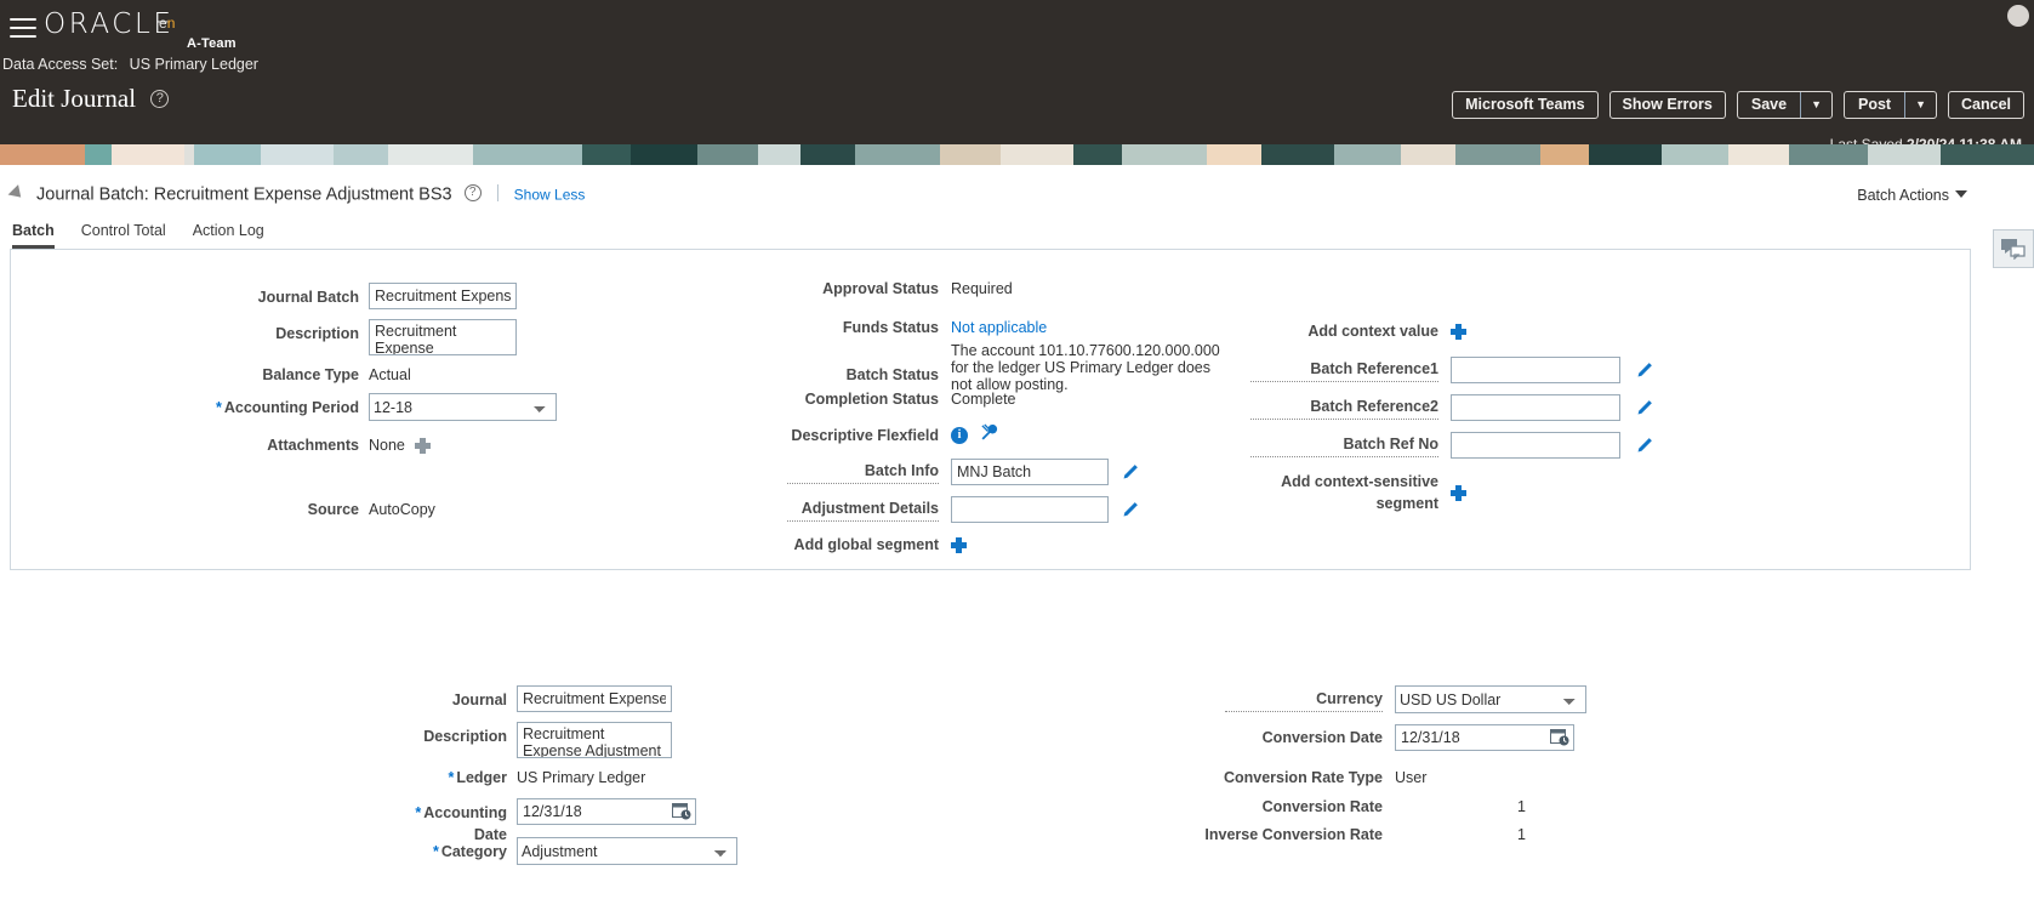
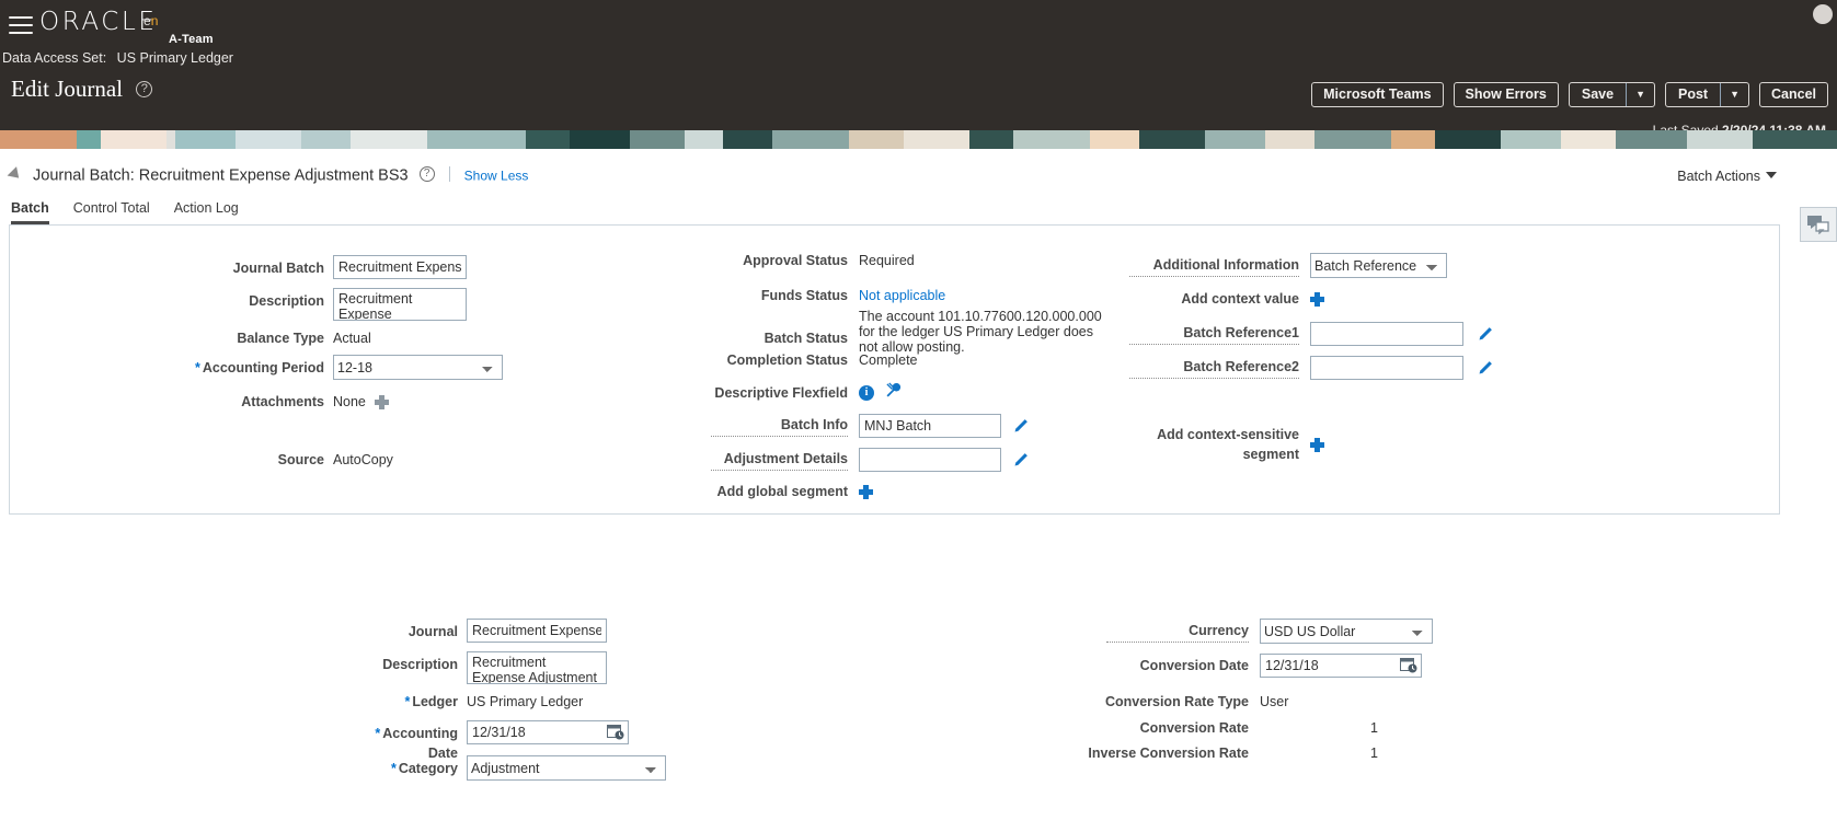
  ORACLE
  A-Team
  en
  Data Access Set: US Primary Ledger
  Edit Journal ?
  Microsoft Teams
  Show Errors
  Save
  ▼
  Post
  ▼
  Cancel
  Journal Batch: Recruitment Expense Adjustment BS3 ? Show Less
  Batch Actions
  Batch
  Control Total
  Action Log
  Journal Batch
  Recruitment Expens
  Description
  Balance Type
  Actual
  * Accounting Period
  12-18
  Attachments
  None
  Source
  AutoCopy
  Approval Status
  Required
  Funds Status
  Not applicable
  Batch Status
  The account 101.10.77600.120.000.000 for the ledger US Primary Ledger does not allow posting.
  Completion Status
  Complete
  Descriptive Flexfield
  i
  Batch Info
  MNJ Batch
  Adjustment Details
  Add global segment
+ Additional Information
+ Batch Reference
  Add context value
  Batch Reference1
  Batch Reference2
- Batch Ref No
  Add context-sensitive segment
  Journal
  Recruitment Expense
  Description
  * Ledger
  US Primary Ledger
  * Accounting Date
  12/31/18
  * Category
  Adjustment
  Currency
  USD US Dollar
  Conversion Date
  12/31/18
  Conversion Rate Type
  User
  Conversion Rate
  1
  Inverse Conversion Rate
  1
